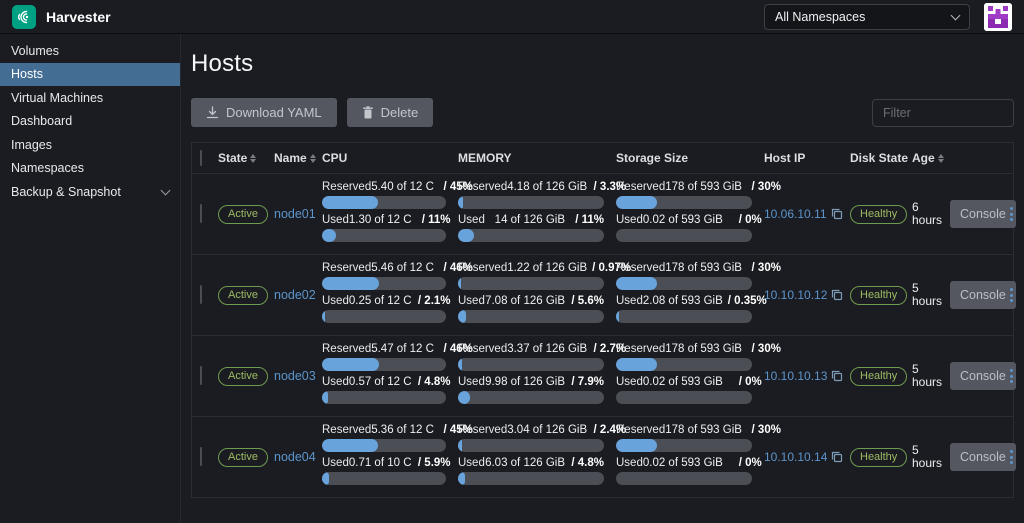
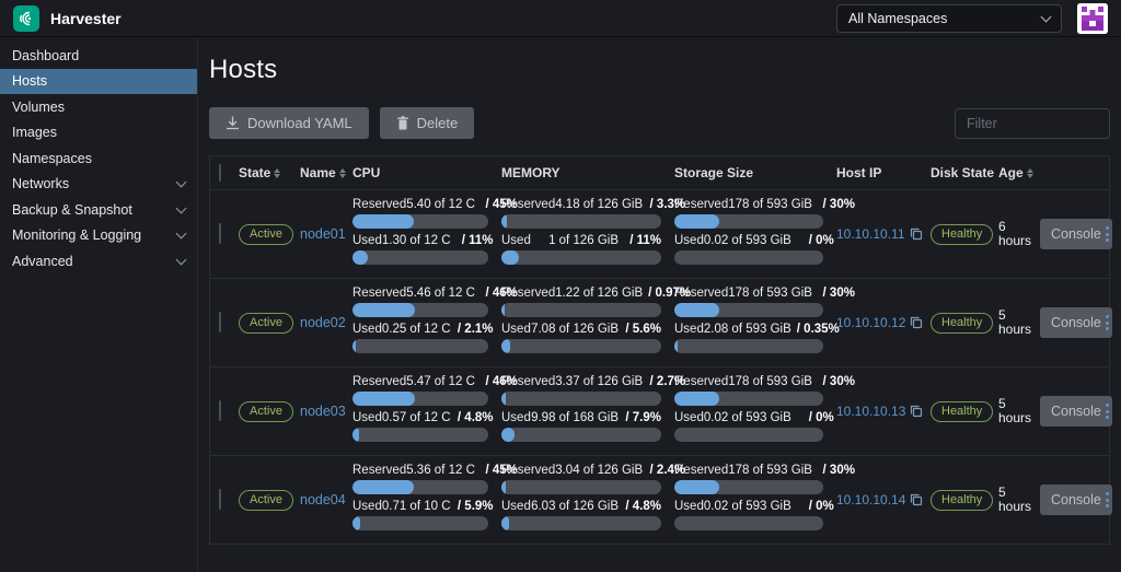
  Harvester
  All Namespaces
- Volumes
+ Dashboard
  Hosts
- Virtual Machines
- Dashboard
+ Volumes
  Images
  Namespaces
+ Networks
  Backup & Snapshot
+ Monitoring & Logging
+ Advanced
  Hosts
  Download YAML
  Delete
  Filter
  State
  Name
  CPU
  MEMORY
  Storage Size
  Host IP
  Disk State
  Age
  Active
  node01
  Reserved
  5.40 of 12 C
  / 45%
  Used
  1.30 of 12 C
  / 11%
  Reserved
  4.18 of 126 GiB
  / 3.3%
  Used
- 14 of 126 GiB
+ 1 of 126 GiB
  / 11%
  Reserved
  178 of 593 GiB
  / 30%
  Used
  0.02 of 593 GiB
  / 0%
- 10.06.10.11
+ 10.10.10.11
  Healthy
  6
  hours
  Console
  Active
  node02
  Reserved
  5.46 of 12 C
  / 46%
  Used
  0.25 of 12 C
  / 2.1%
  Reserved
  1.22 of 126 GiB
  / 0.97%
  Used
  7.08 of 126 GiB
  / 5.6%
  Reserved
  178 of 593 GiB
  / 30%
  Used
  2.08 of 593 GiB
  / 0.35%
  10.10.10.12
  Healthy
  5
  hours
  Console
  Active
  node03
  Reserved
  5.47 of 12 C
  / 46%
  Used
  0.57 of 12 C
  / 4.8%
  Reserved
  3.37 of 126 GiB
  / 2.7%
  Used
- 9.98 of 126 GiB
+ 9.98 of 168 GiB
  / 7.9%
  Reserved
  178 of 593 GiB
  / 30%
  Used
  0.02 of 593 GiB
  / 0%
  10.10.10.13
  Healthy
  5
  hours
  Console
  Active
  node04
  Reserved
  5.36 of 12 C
  / 45%
  Used
  0.71 of 10 C
  / 5.9%
  Reserved
  3.04 of 126 GiB
  / 2.4%
  Used
  6.03 of 126 GiB
  / 4.8%
  Reserved
  178 of 593 GiB
  / 30%
  Used
  0.02 of 593 GiB
  / 0%
  10.10.10.14
  Healthy
  5
  hours
  Console
